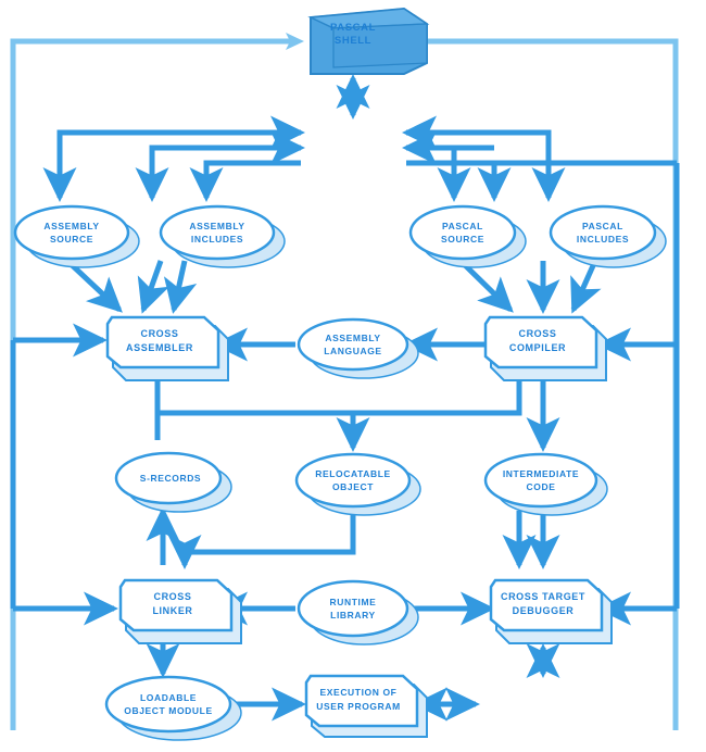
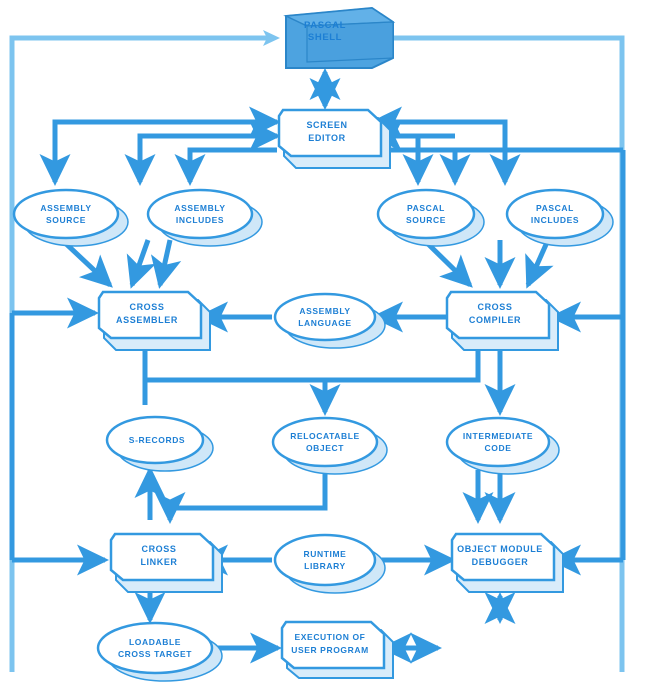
  PASCAL
  SHELL
+ SCREEN
+ EDITOR
  ASSEMBLY
  SOURCE
  ASSEMBLY
  INCLUDES
  PASCAL
  SOURCE
  PASCAL
  INCLUDES
  CROSS
  ASSEMBLER
  ASSEMBLY
  LANGUAGE
  CROSS
  COMPILER
  S-RECORDS
  RELOCATABLE
  OBJECT
  INTERMEDIATE
  CODE
  CROSS
  LINKER
  RUNTIME
  LIBRARY
- CROSS TARGET
+ OBJECT MODULE
  DEBUGGER
  LOADABLE
- OBJECT MODULE
+ CROSS TARGET
  EXECUTION OF
  USER PROGRAM
